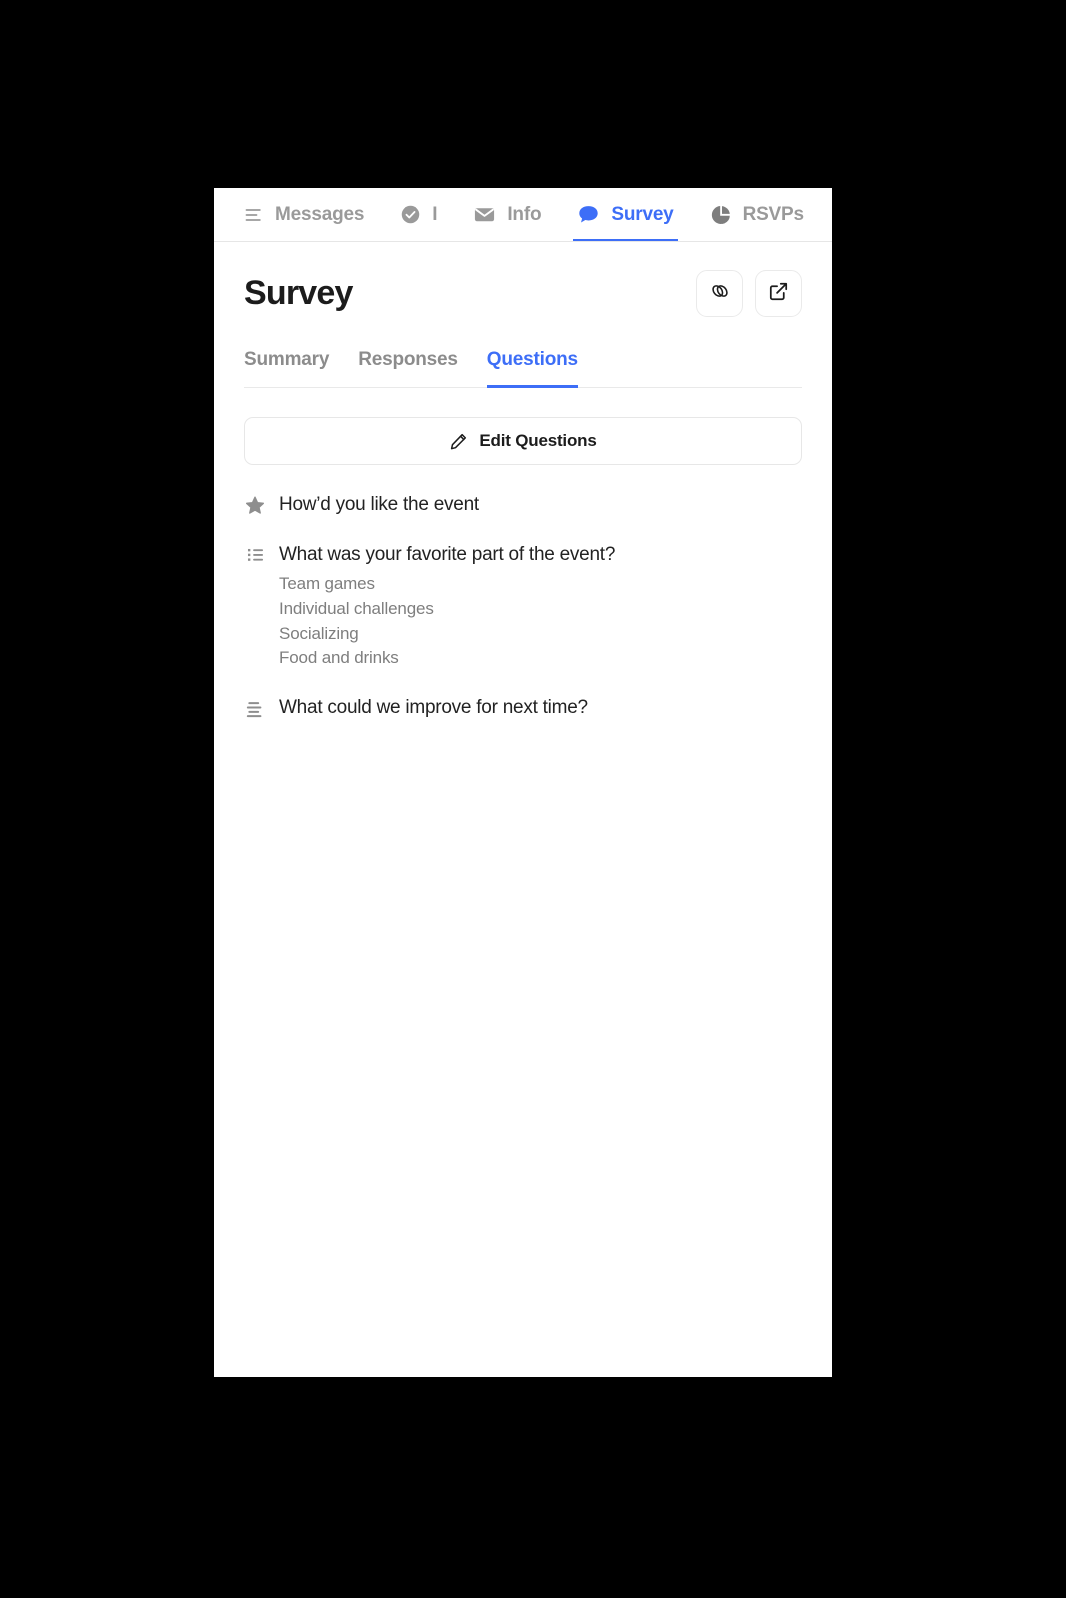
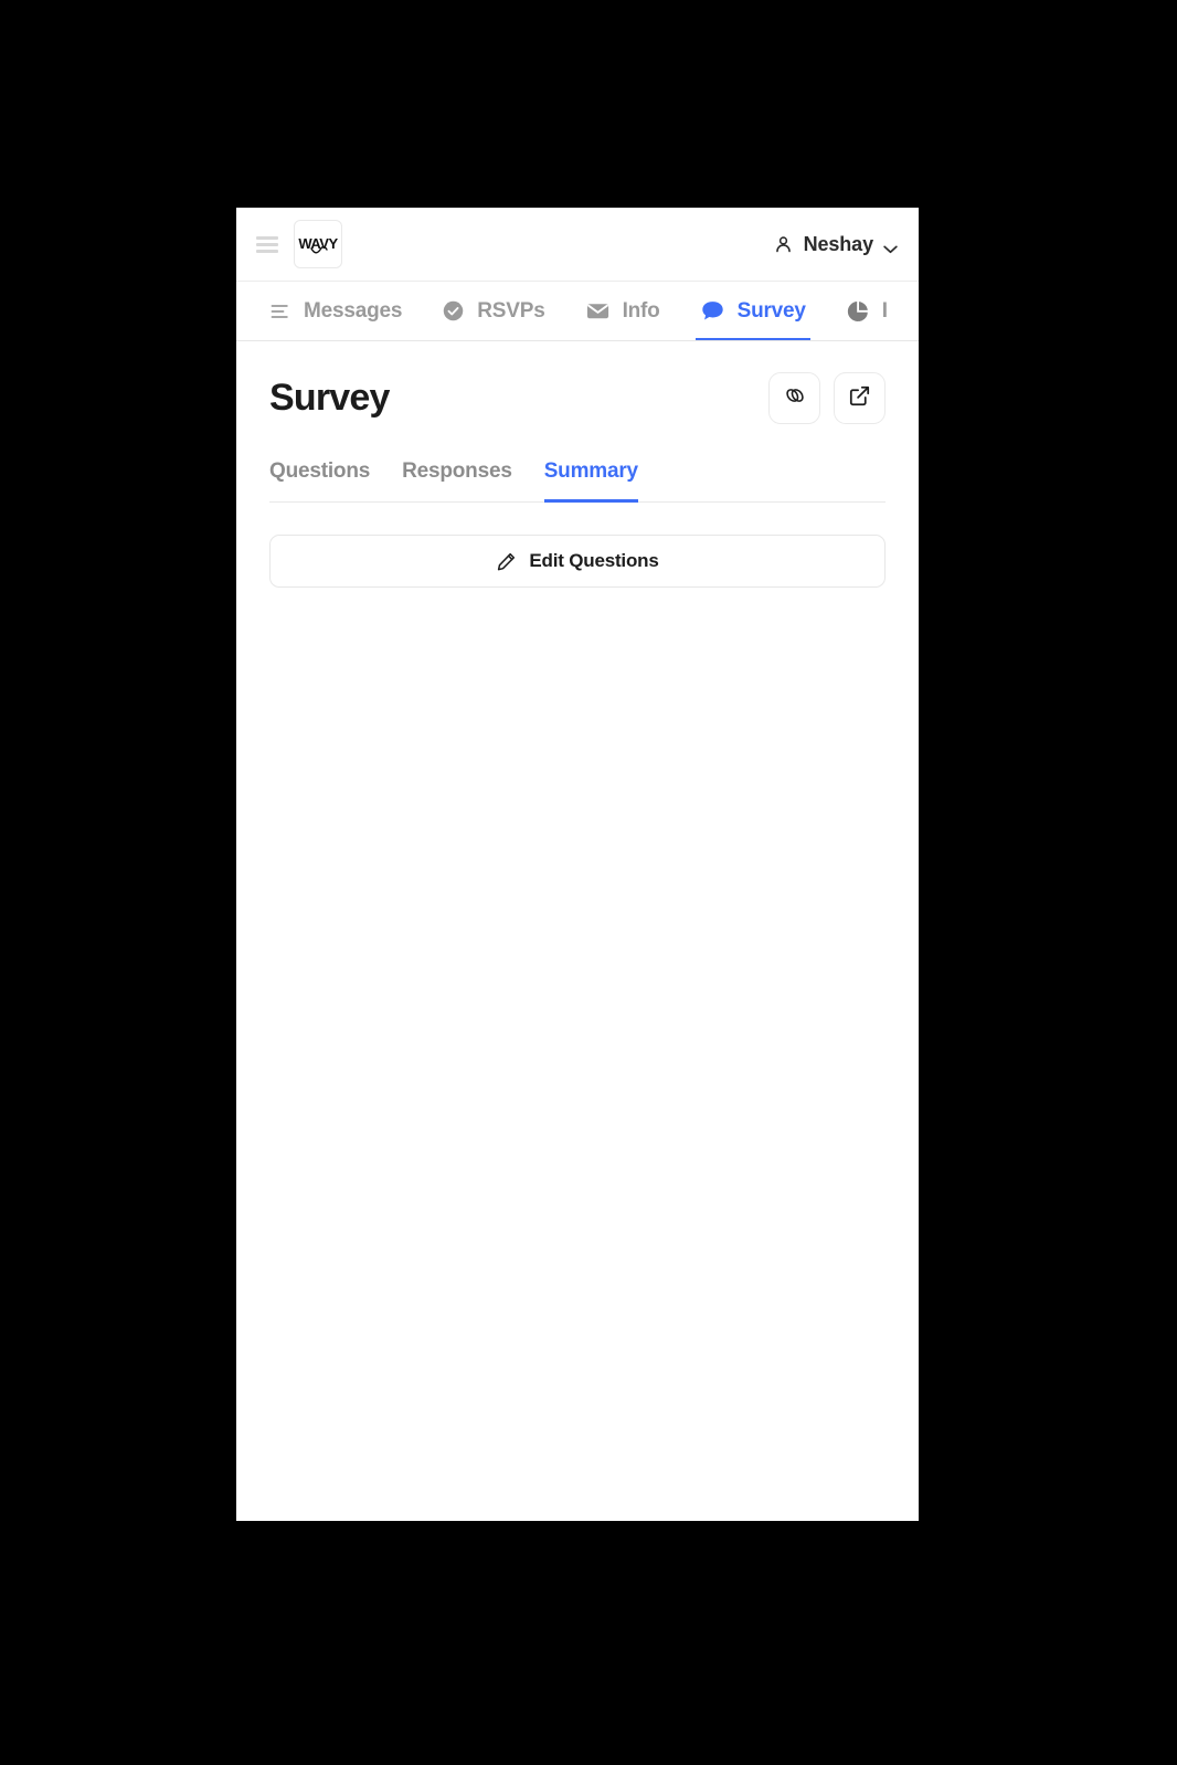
+ WAVY
+ Neshay
  Messages
- I
+ RSVPs
  Info
  Survey
- RSVPs
+ I
  Survey
- Summary
+ Questions
  Responses
- Questions
+ Summary
  Edit Questions
- How’d you like the event
- What was your favorite part of the event?
- Team games
- Individual challenges
- Socializing
- Food and drinks
- What could we improve for next time?
